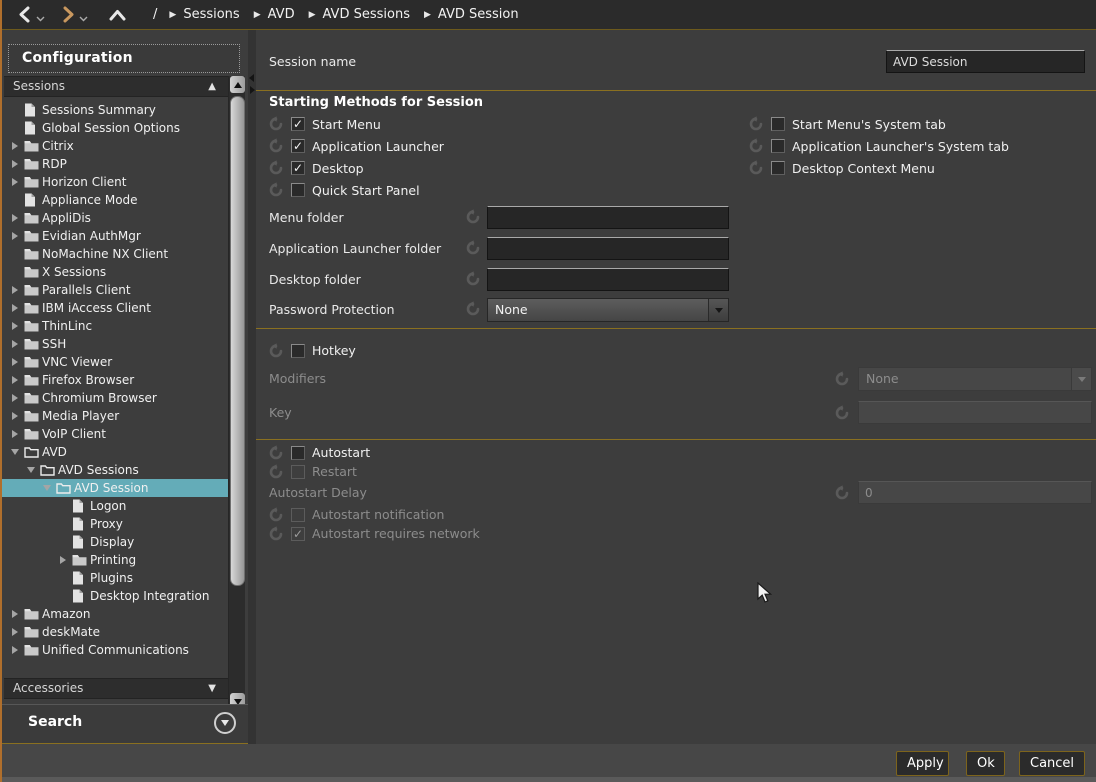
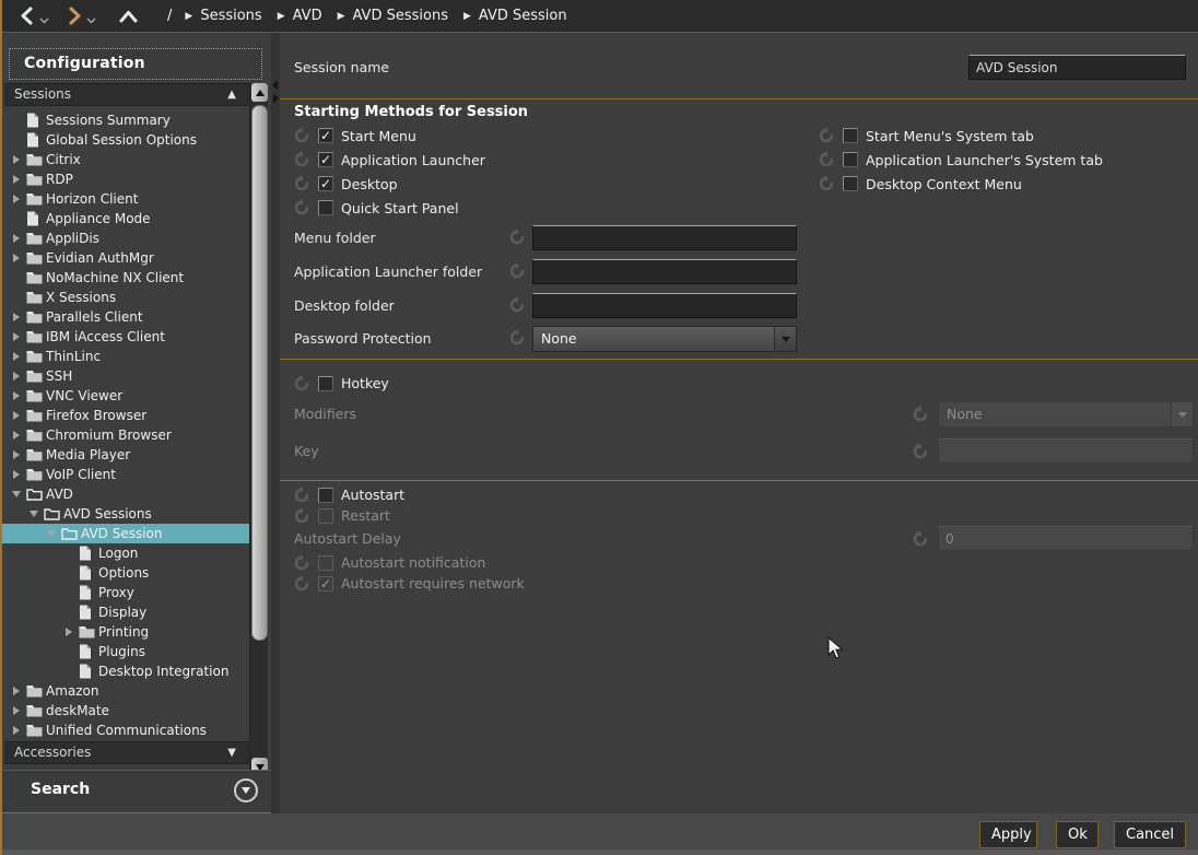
  /
  ▶
  Sessions
  ▶
  AVD
  ▶
  AVD Sessions
  ▶
  AVD Session
  Configuration
  Sessions
  ▲
  Sessions Summary
  Global Session Options
  Citrix
  RDP
  Horizon Client
  Appliance Mode
  AppliDis
  Evidian AuthMgr
  NoMachine NX Client
  X Sessions
  Parallels Client
  IBM iAccess Client
  ThinLinc
  SSH
  VNC Viewer
  Firefox Browser
  Chromium Browser
  Media Player
  VoIP Client
  AVD
  AVD Sessions
  AVD Session
  Logon
+ Options
  Proxy
  Display
  Printing
  Plugins
  Desktop Integration
  Amazon
  deskMate
  Unified Communications
  Accessories
  ▼
  Search
  Session name
  AVD Session
  Starting Methods for Session
  ✓
  Start Menu
  ✓
  Application Launcher
  ✓
  Desktop
  Quick Start Panel
  Start Menu's System tab
  Application Launcher's System tab
  Desktop Context Menu
  Menu folder
  Application Launcher folder
  Desktop folder
  Password Protection
  None
  Hotkey
  Modifiers
  None
  Key
  Autostart
  Restart
  Autostart Delay
  0
  Autostart notification
  ✓
  Autostart requires network
  Apply
  Ok
  Cancel
